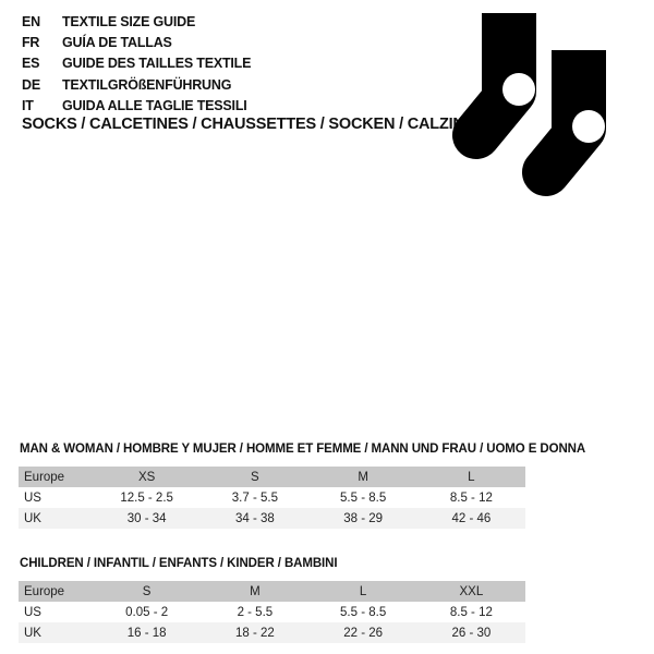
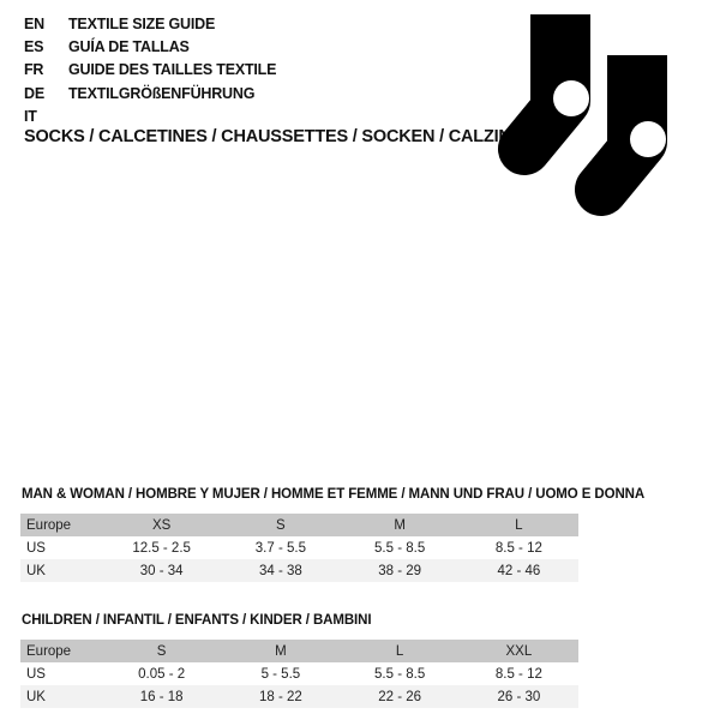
  EN
  TEXTILE SIZE GUIDE
- FR
+ ES
  GUÍA DE TALLAS
- ES
+ FR
  GUIDE DES TAILLES TEXTILE
  DE
  TEXTILGRÖßENFÜHRUNG
  IT
- GUIDA ALLE TAGLIE TESSILI
  SOCKS / CALCETINES / CHAUSSETTES / SOCKEN / CALZI
  MAN & WOMAN / HOMBRE Y MUJER / HOMME ET FEMME / MANN UND FRAU / UOMO E DONNA
  Europe	XS	S	M	L
  US	12.5 - 2.5	3.7 - 5.5	5.5 - 8.5	8.5 - 12
  UK	30 - 34	34 - 38	38 - 29	42 - 46
  CHILDREN / INFANTIL / ENFANTS / KINDER / BAMBINI
  Europe	S	M	L	XXL
- US	0.05 - 2	2 - 5.5	5.5 - 8.5	8.5 - 12
+ US	0.05 - 2	5 - 5.5	5.5 - 8.5	8.5 - 12
  UK	16 - 18	18 - 22	22 - 26	26 - 30
